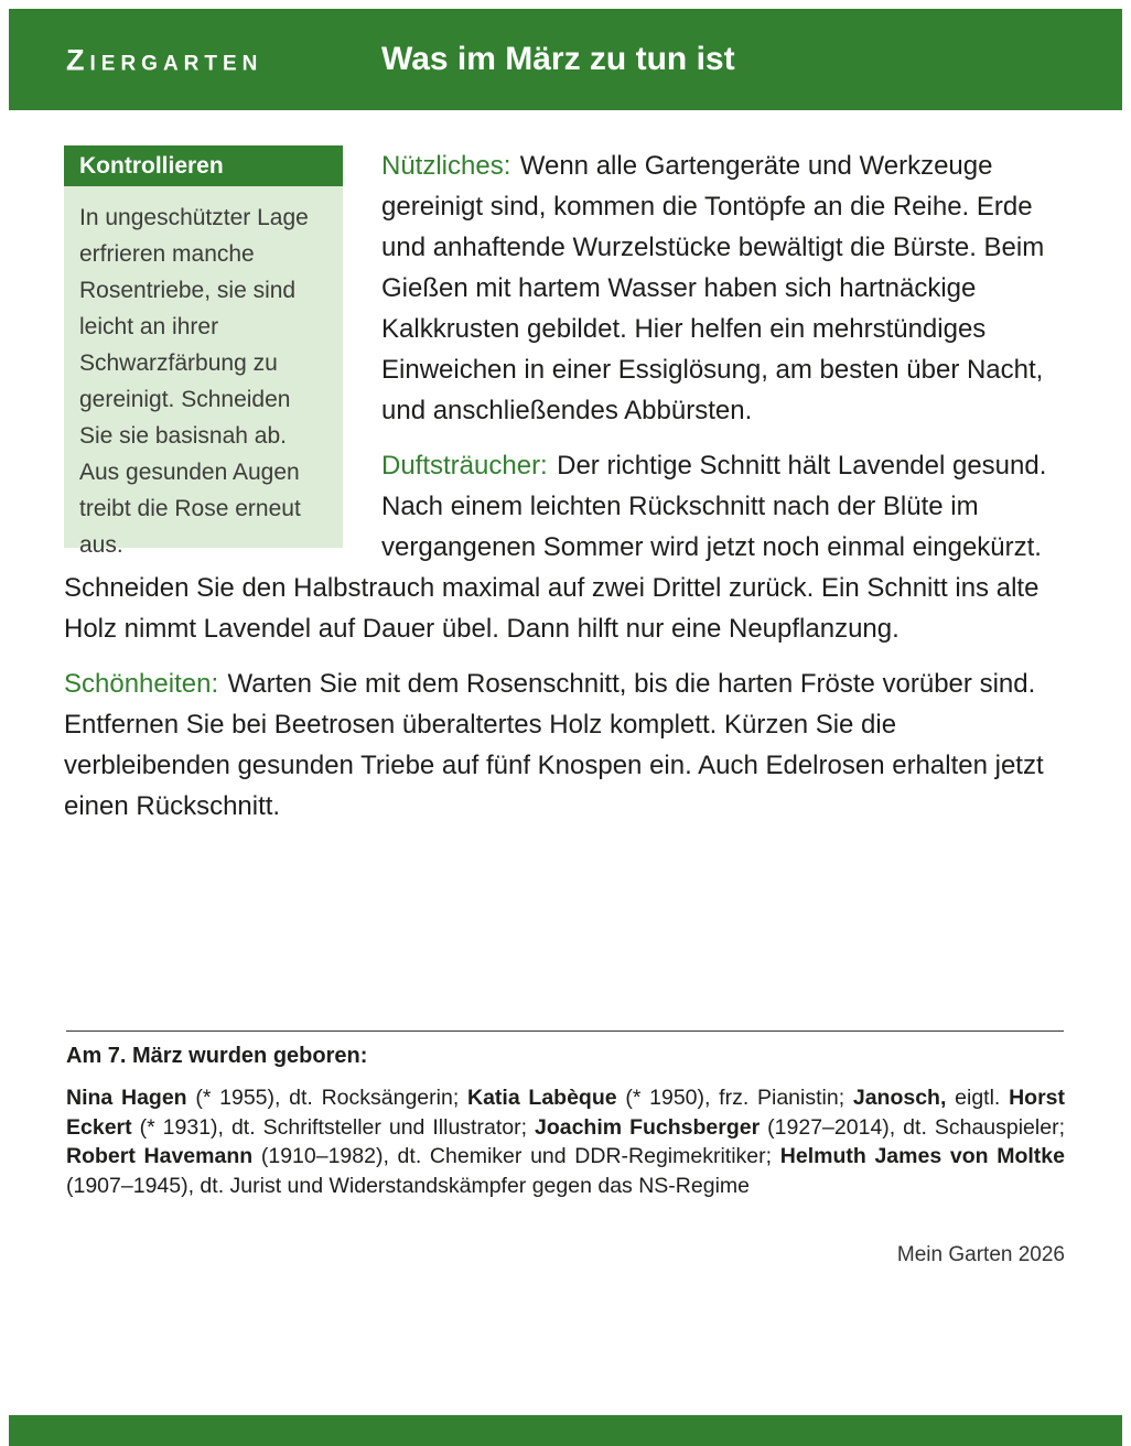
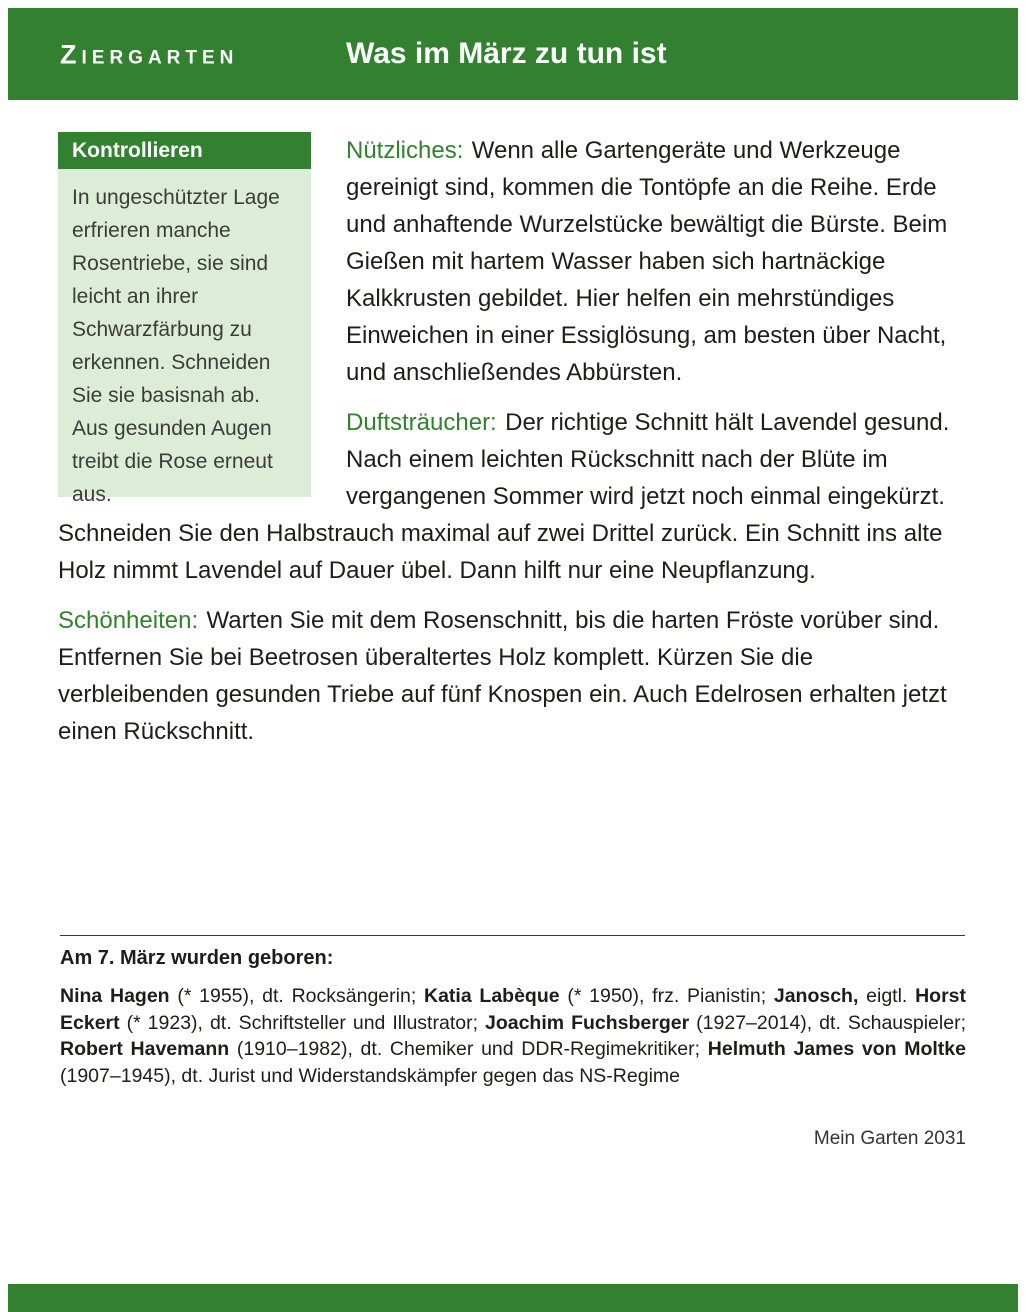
  ZIERGARTEN
  Was im März zu tun ist
  Kontrollieren
- In ungeschützter Lage erfrieren manche Rosentriebe, sie sind leicht an ihrer Schwarzfärbung zu gereinigt. Schneiden Sie sie basisnah ab. Aus gesunden Augen treibt die Rose erneut aus.
+ In ungeschützter Lage erfrieren manche Rosentriebe, sie sind leicht an ihrer Schwarzfärbung zu erkennen. Schneiden Sie sie basisnah ab. Aus gesunden Augen treibt die Rose erneut aus.
  Nützliches: Wenn alle Gartengeräte und Werkzeuge gereinigt sind, kommen die Tontöpfe an die Reihe. Erde und anhaftende Wurzelstücke bewältigt die Bürste. Beim Gießen mit hartem Wasser haben sich hartnäckige Kalkkrusten gebildet. Hier helfen ein mehrstündiges Einweichen in einer Essiglösung, am besten über Nacht, und anschließendes Abbürsten.
  Duftsträucher: Der richtige Schnitt hält Lavendel gesund. Nach einem leichten Rückschnitt nach der Blüte im vergangenen Sommer wird jetzt noch einmal eingekürzt. Schneiden Sie den Halbstrauch maximal auf zwei Drittel zurück. Ein Schnitt ins alte Holz nimmt Lavendel auf Dauer übel. Dann hilft nur eine Neupflanzung.
  Schönheiten: Warten Sie mit dem Rosenschnitt, bis die harten Fröste vorüber sind. Entfernen Sie bei Beetrosen überaltertes Holz komplett. Kürzen Sie die verbleibenden gesunden Triebe auf fünf Knospen ein. Auch Edelrosen erhalten jetzt einen Rückschnitt.
  Am 7. März wurden geboren:
- Nina Hagen (* 1955), dt. Rocksängerin; Katia Labèque (* 1950), frz. Pianistin; Janosch, eigtl. Horst Eckert (* 1931), dt. Schriftsteller und Illustrator; Joachim Fuchsberger (1927–2014), dt. Schauspieler; Robert Havemann (1910–1982), dt. Chemiker und DDR-Regimekritiker; Helmuth James von Moltke (1907–1945), dt. Jurist und Widerstandskämpfer gegen das NS-Regime
+ Nina Hagen (* 1955), dt. Rocksängerin; Katia Labèque (* 1950), frz. Pianistin; Janosch, eigtl. Horst Eckert (* 1923), dt. Schriftsteller und Illustrator; Joachim Fuchsberger (1927–2014), dt. Schauspieler; Robert Havemann (1910–1982), dt. Chemiker und DDR-Regimekritiker; Helmuth James von Moltke (1907–1945), dt. Jurist und Widerstandskämpfer gegen das NS-Regime
- Mein Garten 2026
+ Mein Garten 2031
